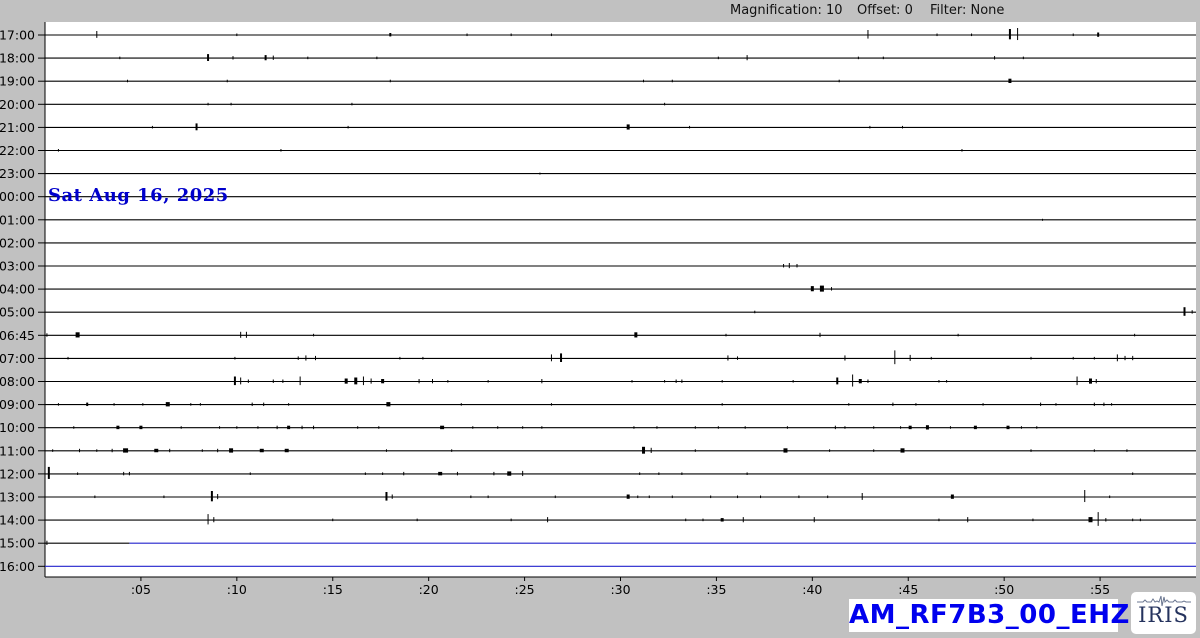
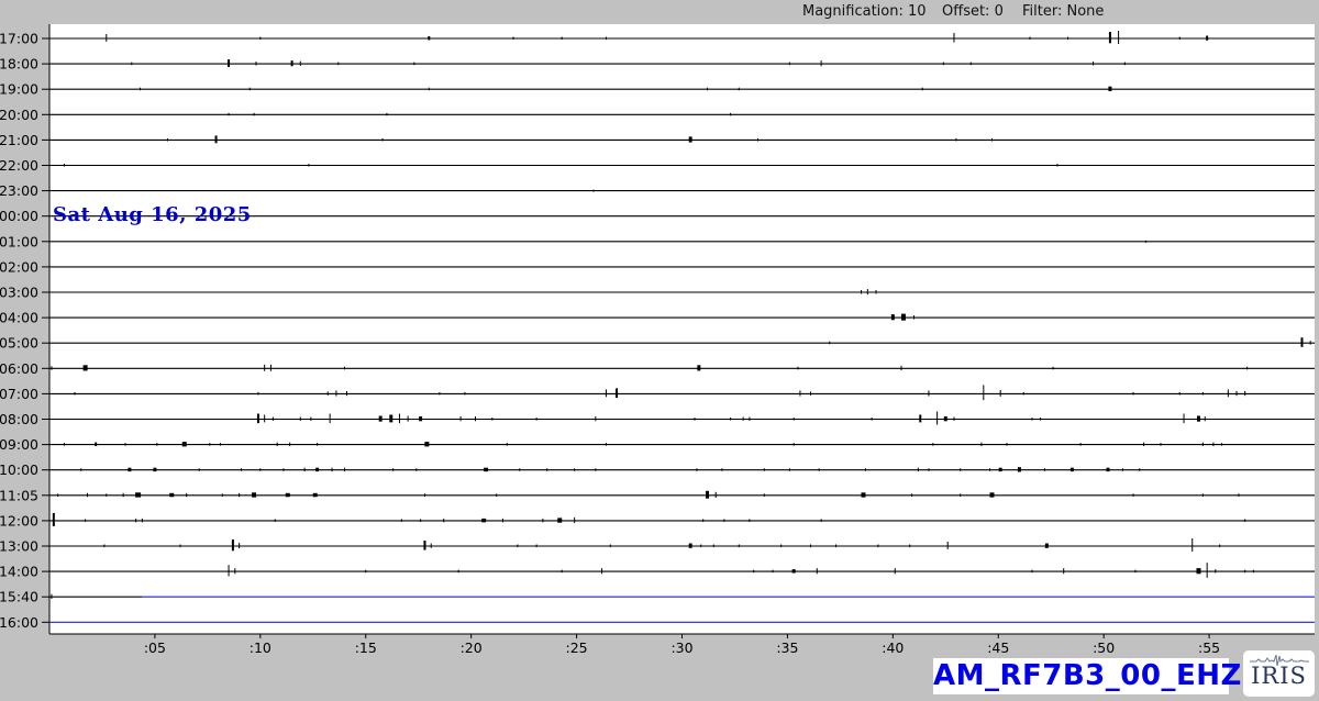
  Magnification: 10
  Offset: 0
  Filter: None
  17:00
  18:00
  19:00
  20:00
  21:00
  22:00
  23:00
  00:00
  01:00
  02:00
  03:00
  04:00
  05:00
- 06:45
+ 06:00
  07:00
  08:00
  09:00
  10:00
- 11:00
+ 11:05
  12:00
  13:00
  14:00
- 15:00
+ 15:40
  16:00
  :05
  :10
  :15
  :20
  :25
  :30
  :35
  :40
  :45
  :50
  :55
  Sat Aug 16, 2025
  AM_RF7B3_00_EHZ
  IRIS
